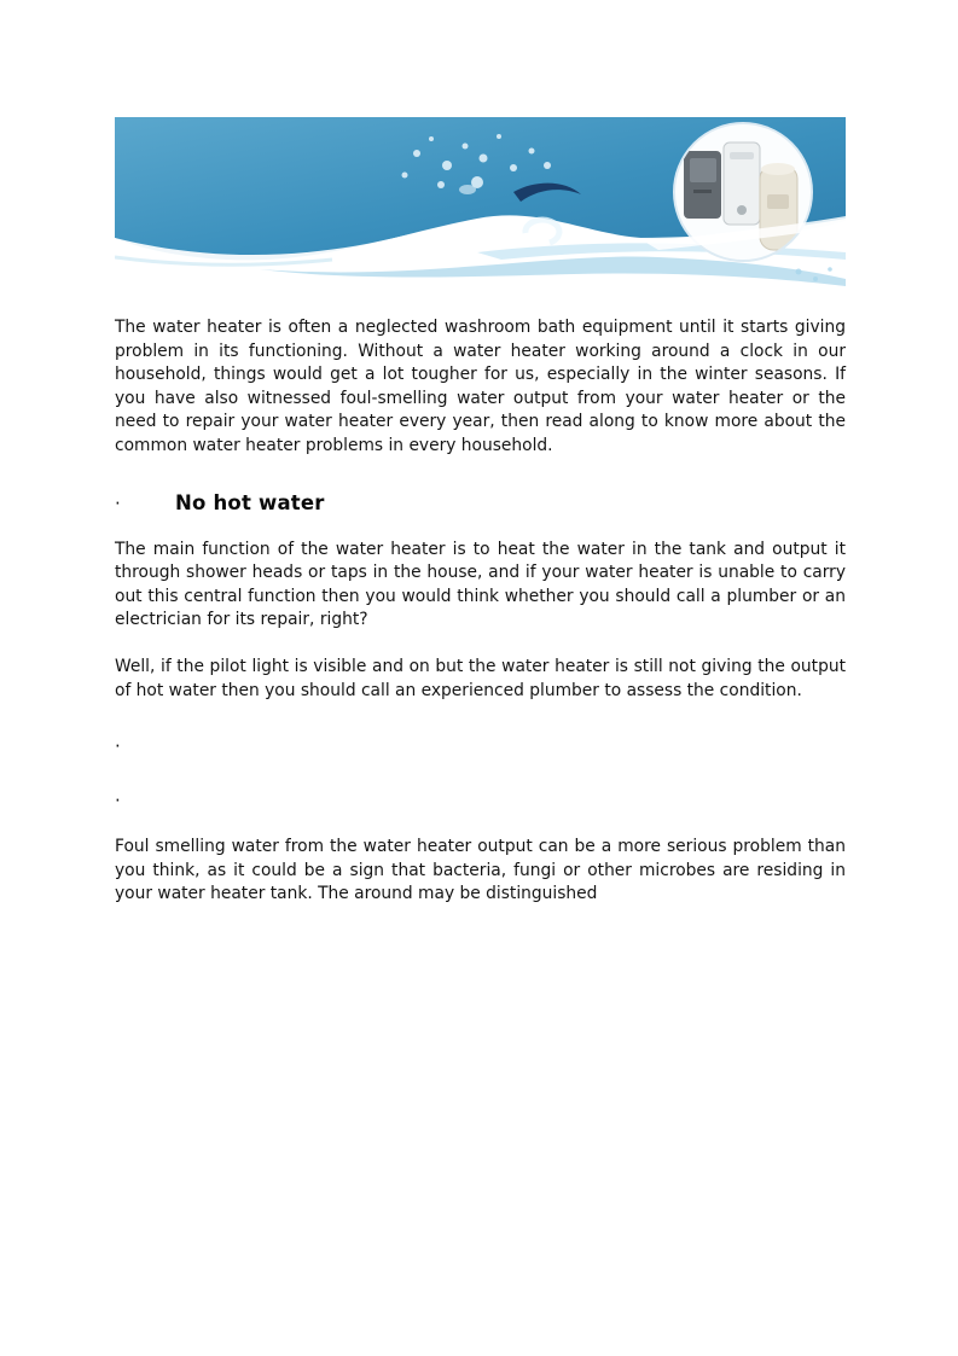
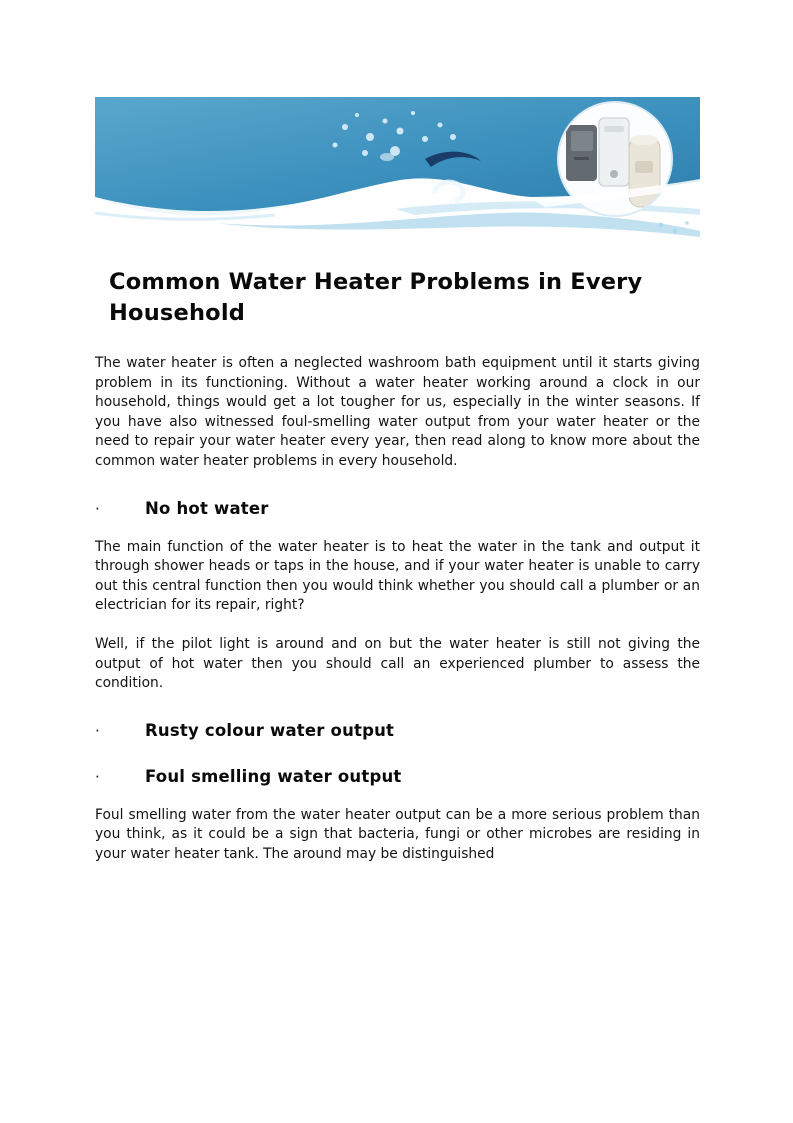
+ Common Water Heater Problems in Every Household
  The water heater is often a neglected washroom bath equipment until it starts giving problem in its functioning. Without a water heater working around a clock in our household, things would get a lot tougher for us, especially in the winter seasons. If you have also witnessed foul-smelling water output from your water heater or the need to repair your water heater every year, then read along to know more about the common water heater problems in every household.
  ·
  No hot water
  The main function of the water heater is to heat the water in the tank and output it through shower heads or taps in the house, and if your water heater is unable to carry out this central function then you would think whether you should call a plumber or an electrician for its repair, right?
- Well, if the pilot light is visible and on but the water heater is still not giving the output of hot water then you should call an experienced plumber to assess the condition.
+ Well, if the pilot light is around and on but the water heater is still not giving the output of hot water then you should call an experienced plumber to assess the condition.
  ·
+ Rusty colour water output
  ·
+ Foul smelling water output
  Foul smelling water from the water heater output can be a more serious problem than you think, as it could be a sign that bacteria, fungi or other microbes are residing in your water heater tank. The around may be distinguished
